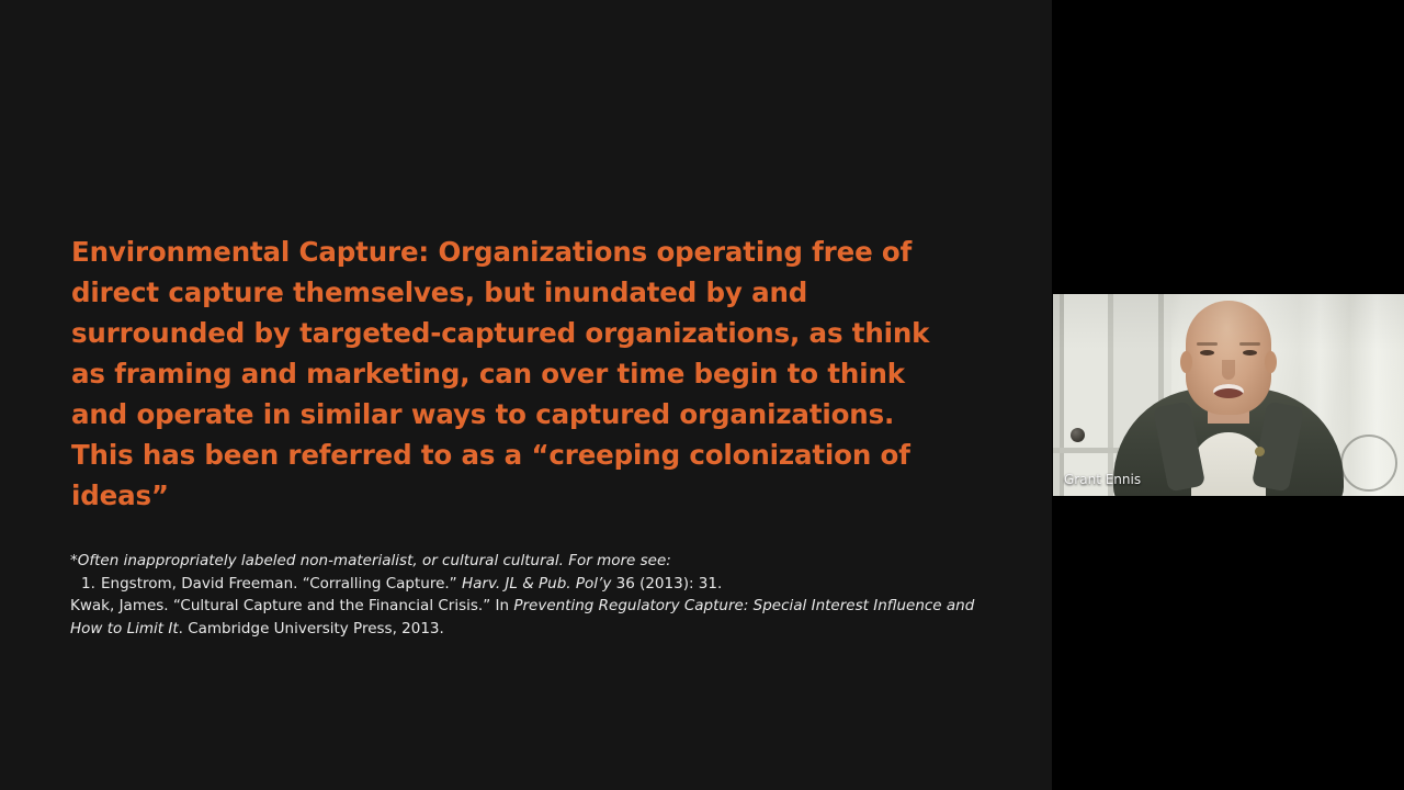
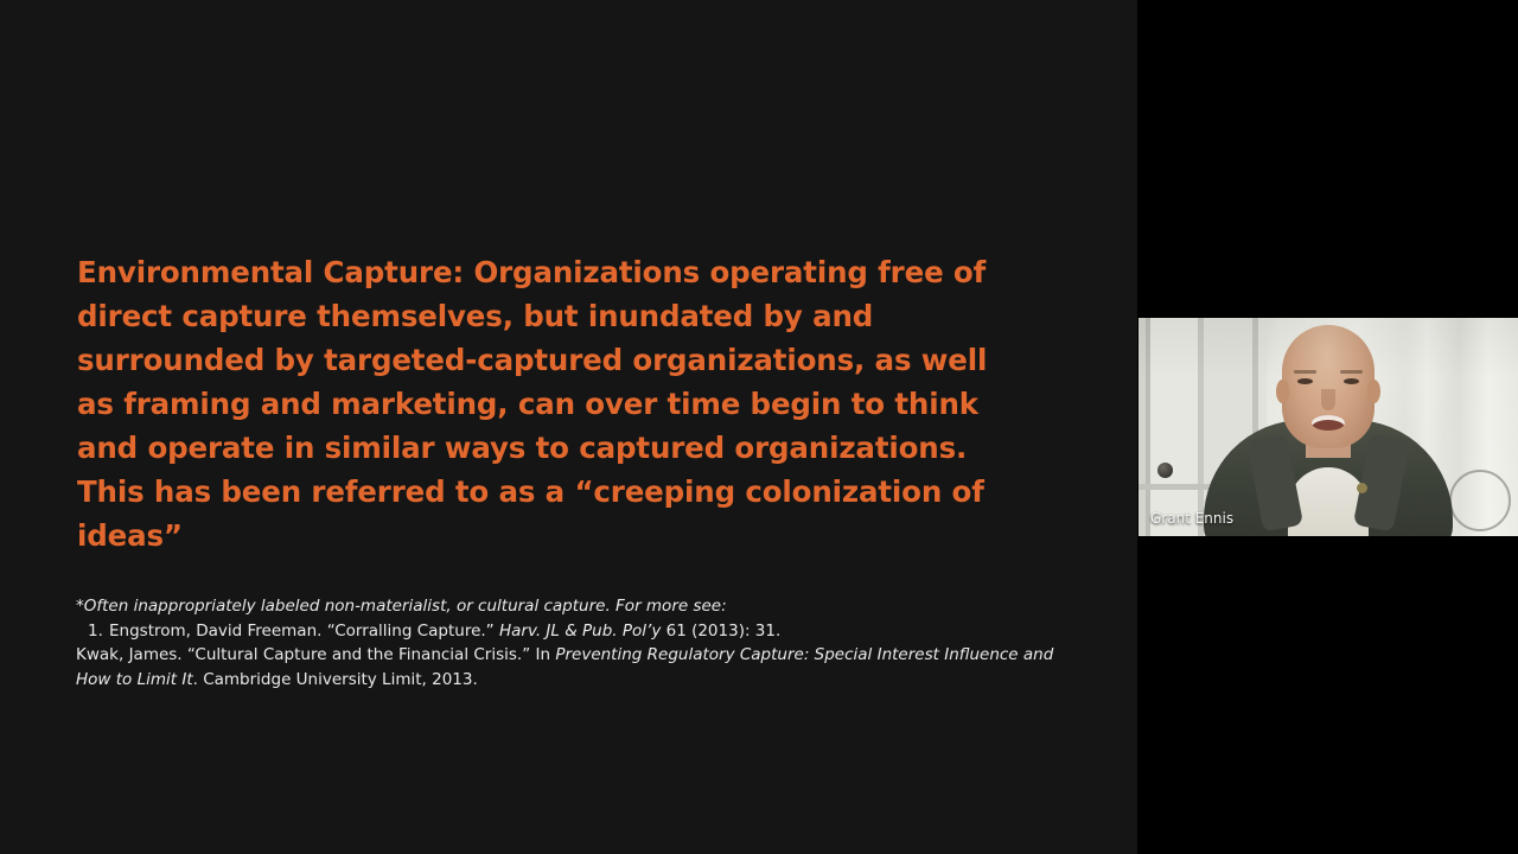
- Environmental Capture: Organizations operating free of direct capture themselves, but inundated by and surrounded by targeted-captured organizations, as think as framing and marketing, can over time begin to think and operate in similar ways to captured organizations. This has been referred to as a “creeping colonization of ideas”
+ Environmental Capture: Organizations operating free of direct capture themselves, but inundated by and surrounded by targeted-captured organizations, as well as framing and marketing, can over time begin to think and operate in similar ways to captured organizations. This has been referred to as a “creeping colonization of ideas”
- *Often inappropriately labeled non-materialist, or cultural cultural. For more see:
+ *Often inappropriately labeled non-materialist, or cultural capture. For more see:
- 1. Engstrom, David Freeman. “Corralling Capture.” Harv. JL & Pub. Pol’y 36 (2013): 31.
+ 1. Engstrom, David Freeman. “Corralling Capture.” Harv. JL & Pub. Pol’y 61 (2013): 31.
- Kwak, James. “Cultural Capture and the Financial Crisis.” In Preventing Regulatory Capture: Special Interest Influence and How to Limit It. Cambridge University Press, 2013.
+ Kwak, James. “Cultural Capture and the Financial Crisis.” In Preventing Regulatory Capture: Special Interest Influence and How to Limit It. Cambridge University Limit, 2013.
  Grant Ennis
